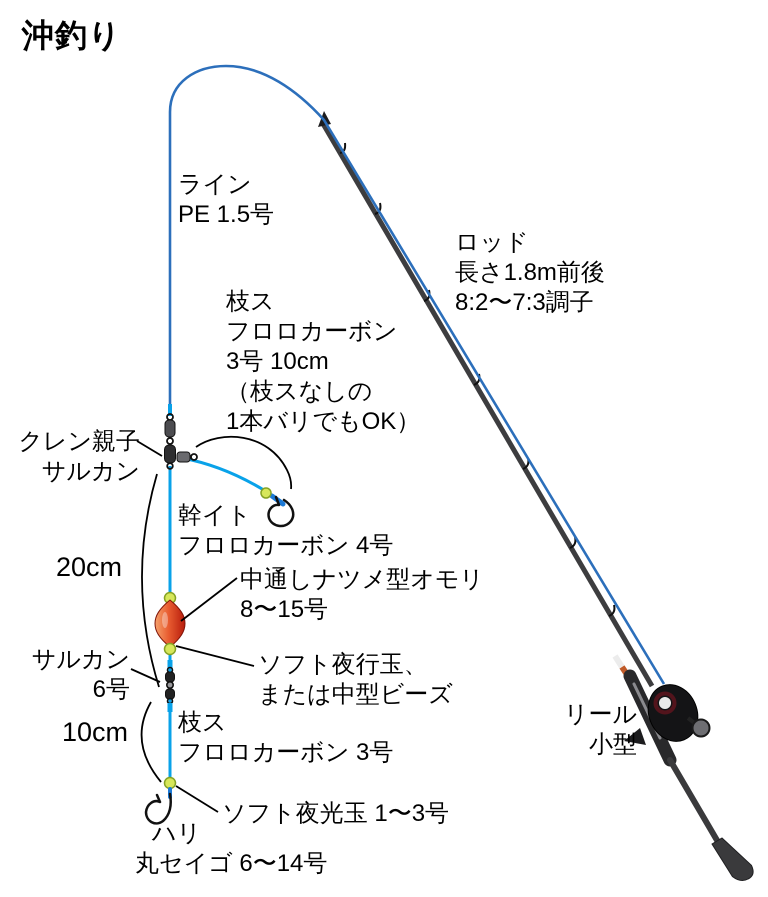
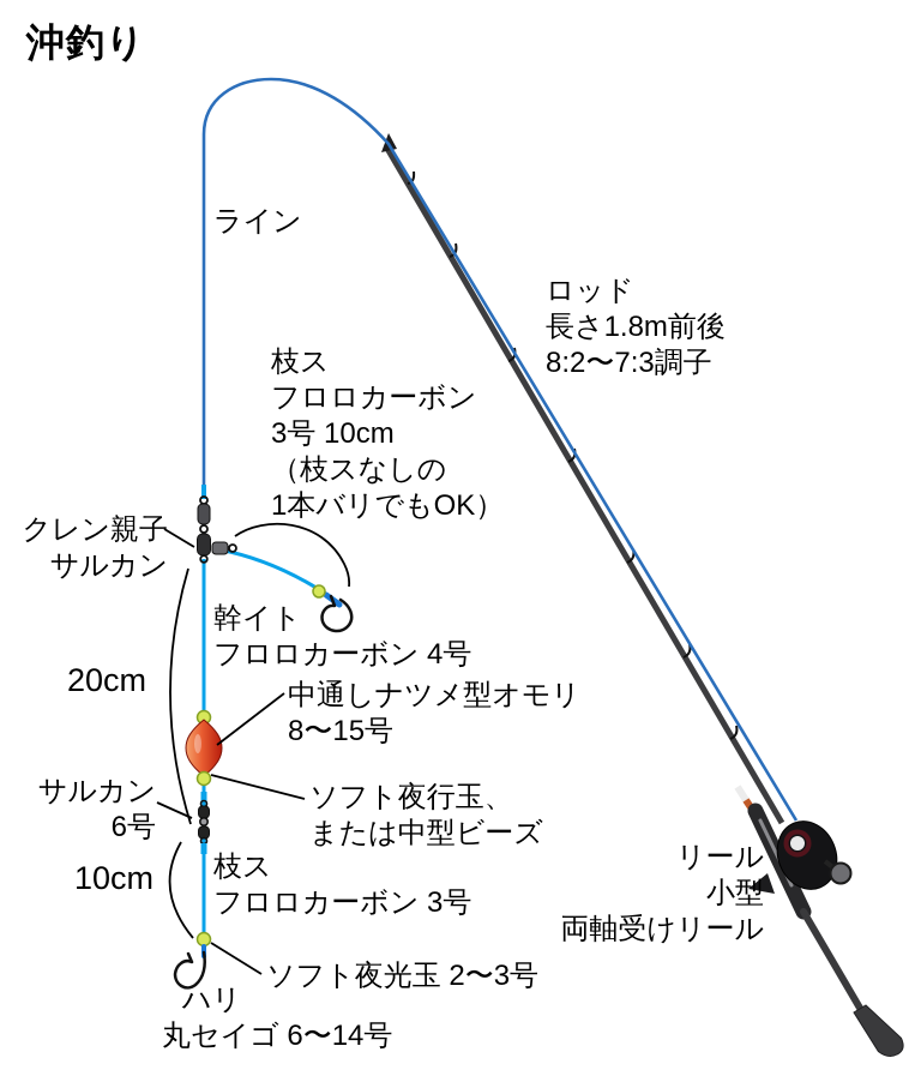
  沖釣り
  ライン
- PE 1.5号
  ロッド
  長さ1.8m前後
  8:2〜7:3調子
  枝ス
  フロロカーボン
  3号 10cm
  （枝スなしの
  1本バリでもOK）
  クレン親子
  サルカン
  幹イト
  フロロカーボン 4号
  20cm
  中通しナツメ型オモリ
  8〜15号
  サルカン
  6号
  ソフト夜行玉、
  または中型ビーズ
  10cm
  枝ス
  フロロカーボン 3号
- ソフト夜光玉 1〜3号
+ ソフト夜光玉 2〜3号
  ハリ
  丸セイゴ 6〜14号
  リール
  小型
+ 両軸受けリール
